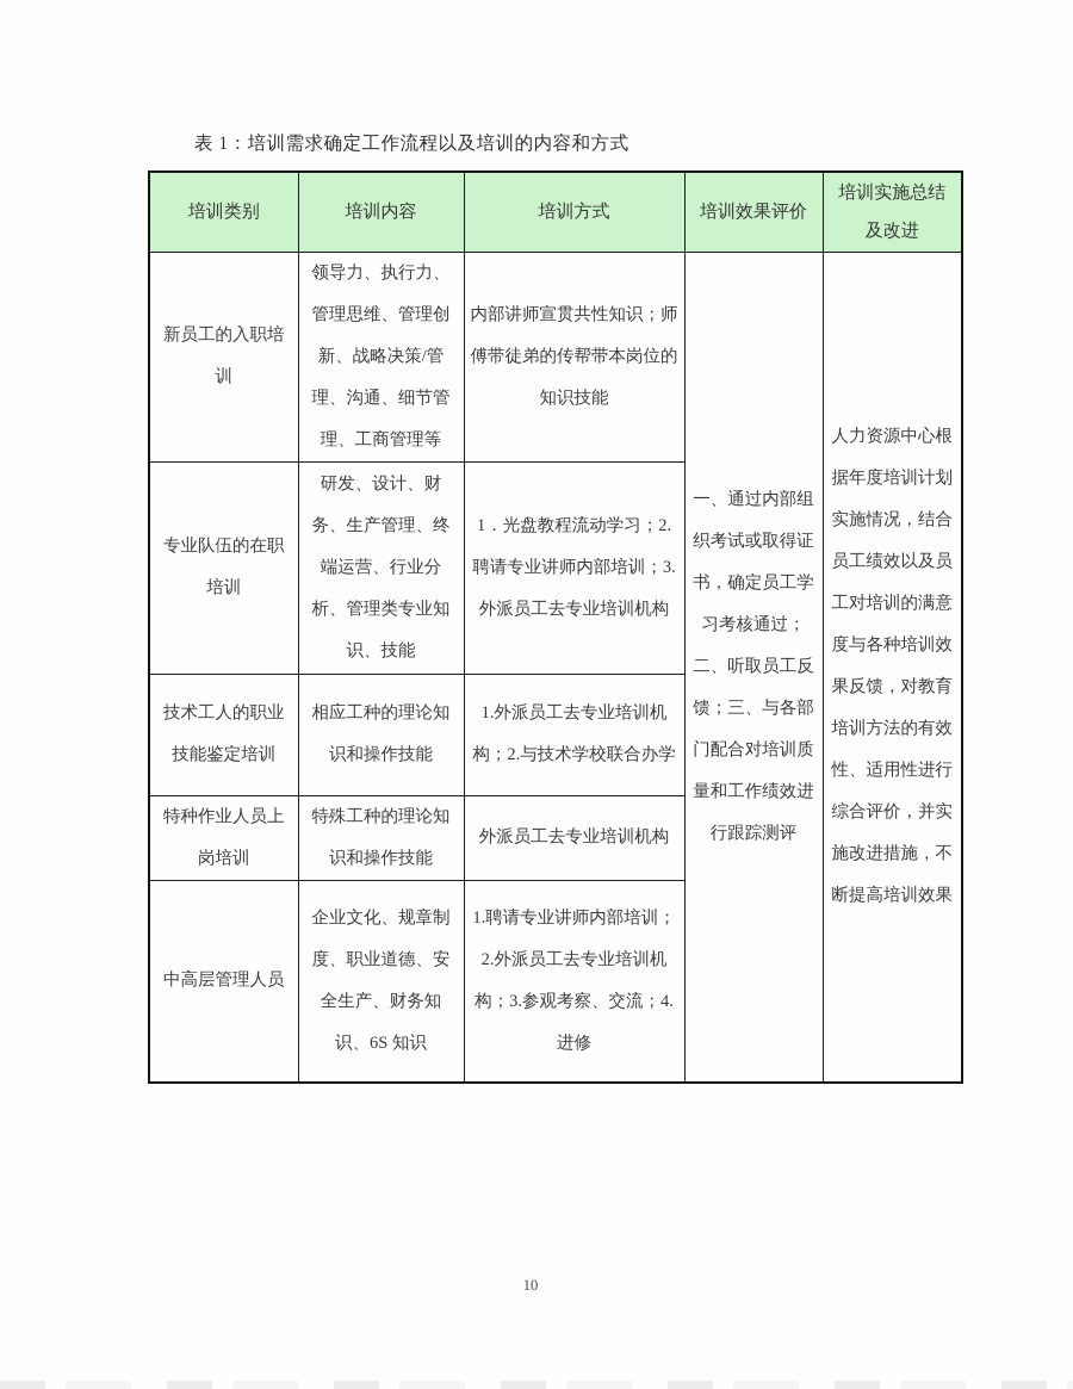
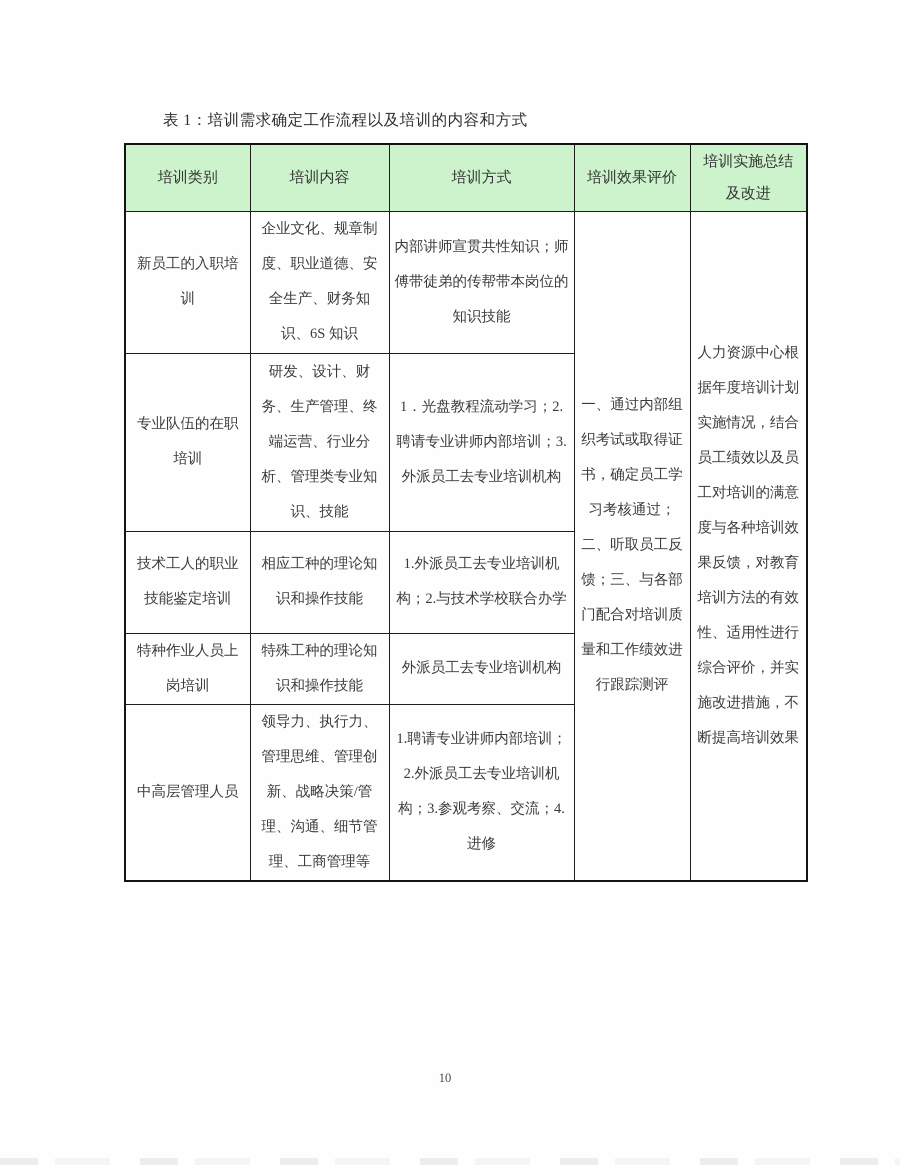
  表 1：培训需求确定工作流程以及培训的内容和方式
  培训类别	培训内容	培训方式	培训效果评价	培训实施总结及改进
- 新员工的入职培训	领导力、执行力、管理思维、管理创新、战略决策/管理、沟通、细节管理、工商管理等	内部讲师宣贯共性知识；师傅带徒弟的传帮带本岗位的知识技能	一、通过内部组织考试或取得证书，确定员工学习考核通过；二、听取员工反馈；三、与各部门配合对培训质量和工作绩效进行跟踪测评	人力资源中心根据年度培训计划实施情况，结合员工绩效以及员工对培训的满意度与各种培训效果反馈，对教育培训方法的有效性、适用性进行综合评价，并实施改进措施，不断提高培训效果
+ 新员工的入职培训	企业文化、规章制度、职业道德、安全生产、财务知识、6S 知识	内部讲师宣贯共性知识；师傅带徒弟的传帮带本岗位的知识技能	一、通过内部组织考试或取得证书，确定员工学习考核通过；二、听取员工反馈；三、与各部门配合对培训质量和工作绩效进行跟踪测评	人力资源中心根据年度培训计划实施情况，结合员工绩效以及员工对培训的满意度与各种培训效果反馈，对教育培训方法的有效性、适用性进行综合评价，并实施改进措施，不断提高培训效果
  专业队伍的在职培训	研发、设计、财务、生产管理、终端运营、行业分析、管理类专业知识、技能	1．光盘教程流动学习；2.聘请专业讲师内部培训；3.外派员工去专业培训机构
  技术工人的职业技能鉴定培训	相应工种的理论知识和操作技能	1.外派员工去专业培训机构；2.与技术学校联合办学
  特种作业人员上岗培训	特殊工种的理论知识和操作技能	外派员工去专业培训机构
- 中高层管理人员	企业文化、规章制度、职业道德、安全生产、财务知识、6S 知识	1.聘请专业讲师内部培训；2.外派员工去专业培训机构；3.参观考察、交流；4.进修
+ 中高层管理人员	领导力、执行力、管理思维、管理创新、战略决策/管理、沟通、细节管理、工商管理等	1.聘请专业讲师内部培训；2.外派员工去专业培训机构；3.参观考察、交流；4.进修
  10
